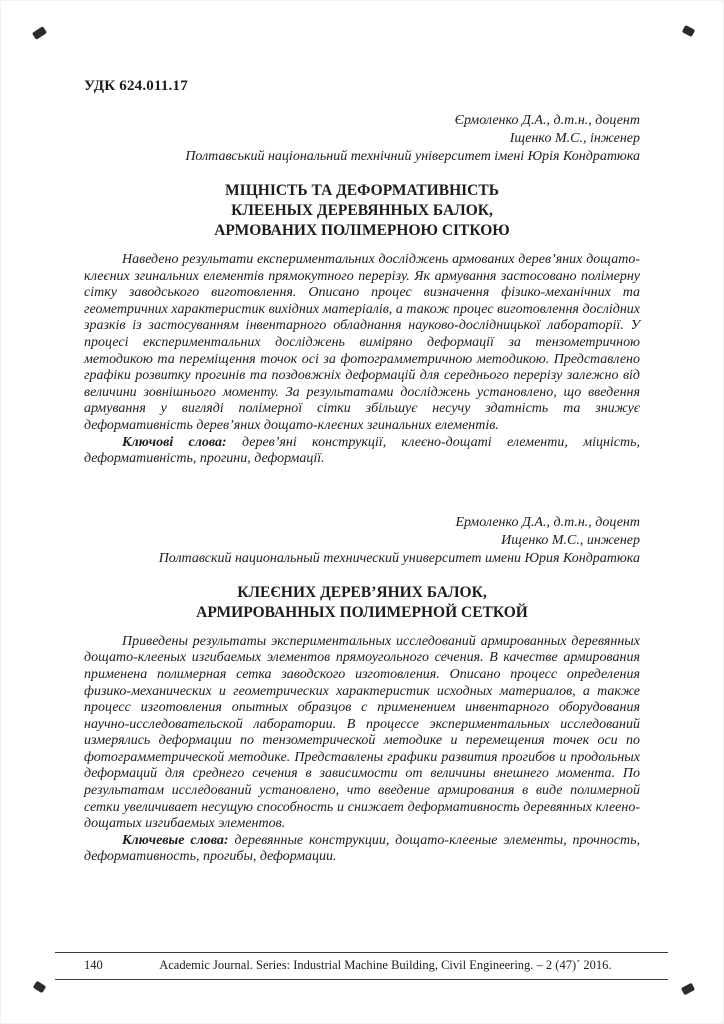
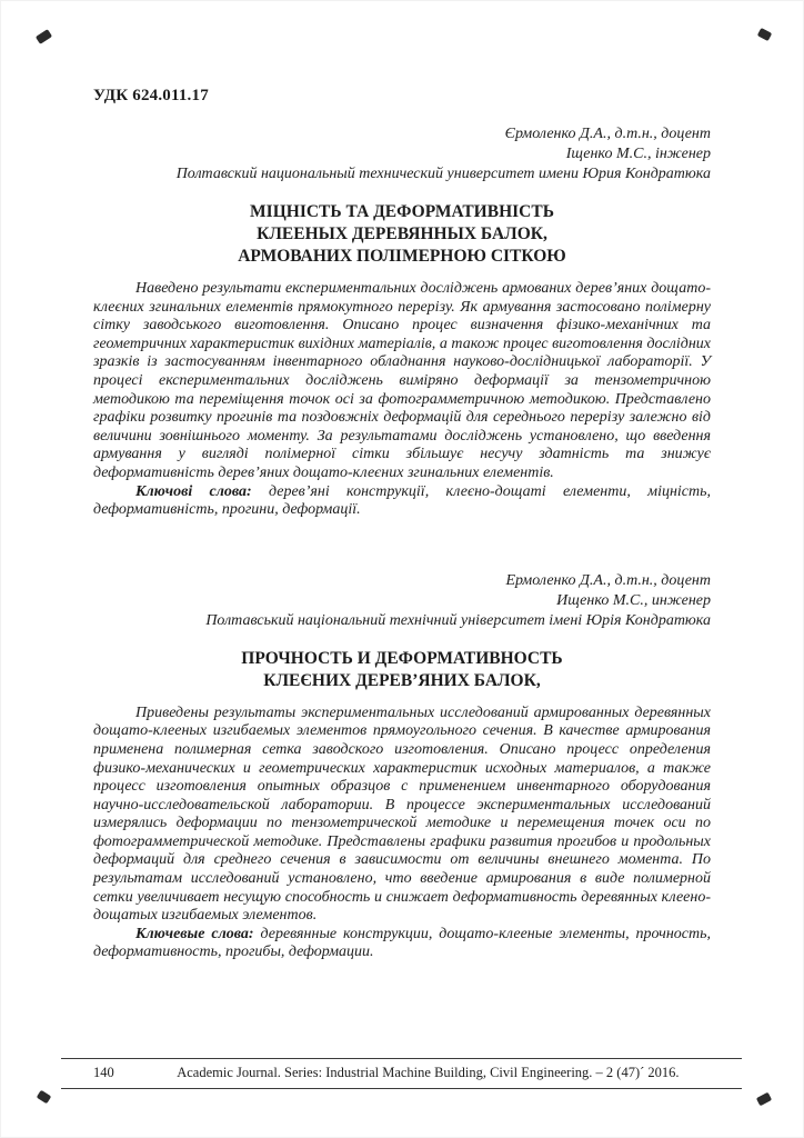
  УДК 624.011.17
  Єрмоленко Д.А., д.т.н., доцент
  Іщенко М.С., інженер
- Полтавський національний технічний університет імені Юрія Кондратюка
+ Полтавский национальный технический университет имени Юрия Кондратюка
  МІЦНІСТЬ ТА ДЕФОРМАТИВНІСТЬ
  КЛЕЕНЫХ ДЕРЕВЯННЫХ БАЛОК,
  АРМОВАНИХ ПОЛІМЕРНОЮ СІТКОЮ
  Наведено результати експериментальних досліджень армованих дерев’яних дощато-клеєних згинальних елементів прямокутного перерізу. Як армування застосовано полімерну сітку заводського виготовлення. Описано процес визначення фізико-механічних та геометричних характеристик вихідних матеріалів, а також процес виготовлення дослідних зразків із застосуванням інвентарного обладнання науково-дослідницької лабораторії. У процесі експериментальних досліджень виміряно деформації за тензометричною методикою та переміщення точок осі за фотограмметричною методикою. Представлено графіки розвитку прогинів та поздовжніх деформацій для середнього перерізу залежно від величини зовнішнього моменту. За результатами досліджень установлено, що введення армування у вигляді полімерної сітки збільшує несучу здатність та знижує деформативність дерев’яних дощато-клеєних згинальних елементів.
  Ключові слова: дерев’яні конструкції, клеєно-дощаті елементи, міцність, деформативність, прогини, деформації.
  Ермоленко Д.А., д.т.н., доцент
  Ищенко М.С., инженер
- Полтавский национальный технический университет имени Юрия Кондратюка
+ Полтавський національний технічний університет імені Юрія Кондратюка
+ ПРОЧНОСТЬ И ДЕФОРМАТИВНОСТЬ
  КЛЕЄНИХ ДЕРЕВ’ЯНИХ БАЛОК,
- АРМИРОВАННЫХ ПОЛИМЕРНОЙ СЕТКОЙ
  Приведены результаты экспериментальных исследований армированных деревянных дощато-клееных изгибаемых элементов прямоугольного сечения. В качестве армирования применена полимерная сетка заводского изготовления. Описано процесс определения физико-механических и геометрических характеристик исходных материалов, а также процесс изготовления опытных образцов с применением инвентарного оборудования научно-исследовательской лаборатории. В процессе экспериментальных исследований измерялись деформации по тензометрической методике и перемещения точек оси по фотограмметрической методике. Представлены графики развития прогибов и продольных деформаций для среднего сечения в зависимости от величины внешнего момента. По результатам исследований установлено, что введение армирования в виде полимерной сетки увеличивает несущую способность и снижает деформативность деревянных клеено-дощатых изгибаемых элементов.
  Ключевые слова: деревянные конструкции, дощато-клееные элементы, прочность, деформативность, прогибы, деформации.
  140
  Academic Journal. Series: Industrial Machine Building, Civil Engineering. – 2 (47)´ 2016.
